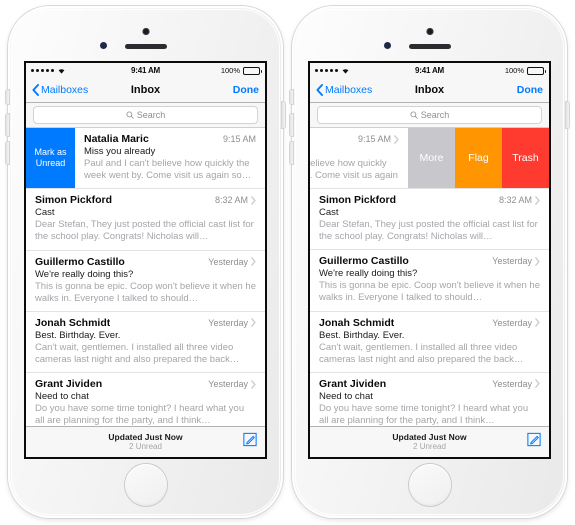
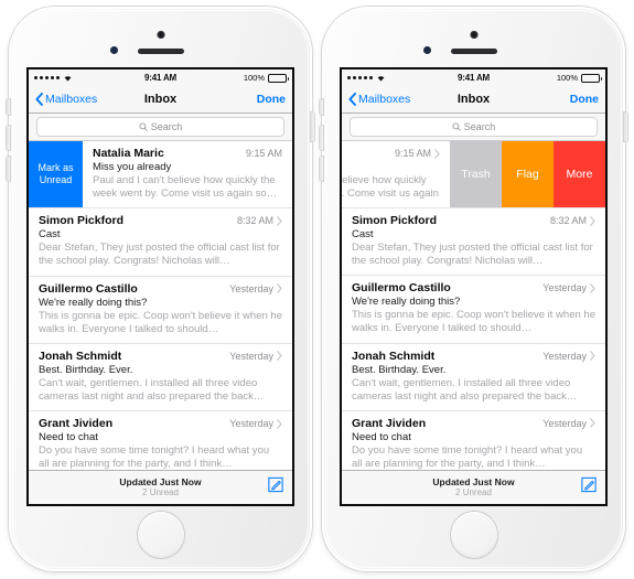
  9:41 AM
  100%
  Mailboxes
  Inbox
  Done
  Search
  Mark as
  Unread
  Natalia Maric
  9:15 AM
  Miss you already
  Paul and I can't believe how quickly the week went by. Come visit us again so…
  Simon Pickford
  8:32 AM
  Cast
  Dear Stefan, They just posted the official cast list for the school play. Congrats! Nicholas will…
  Guillermo Castillo
  Yesterday
  We're really doing this?
  This is gonna be epic. Coop won't believe it when he walks in. Everyone I talked to should…
  Jonah Schmidt
  Yesterday
  Best. Birthday. Ever.
  Can't wait, gentlemen. I installed all three video cameras last night and also prepared the back…
  Grant Jividen
  Yesterday
  Need to chat
  Do you have some time tonight? I heard what you all are planning for the party, and I think…
  Updated Just Now
  2 Unread
  9:41 AM
  100%
  Mailboxes
  Inbox
  Done
  Search
  9:15 AM
- More
+ Trash
  Flag
- Trash
+ More
  Simon Pickford
  8:32 AM
  Cast
  Dear Stefan, They just posted the official cast list for the school play. Congrats! Nicholas will…
  Guillermo Castillo
  Yesterday
  We're really doing this?
  This is gonna be epic. Coop won't believe it when he walks in. Everyone I talked to should…
  Jonah Schmidt
  Yesterday
  Best. Birthday. Ever.
  Can't wait, gentlemen. I installed all three video cameras last night and also prepared the back…
  Grant Jividen
  Yesterday
  Need to chat
  Do you have some time tonight? I heard what you all are planning for the party, and I think…
  Updated Just Now
  2 Unread
